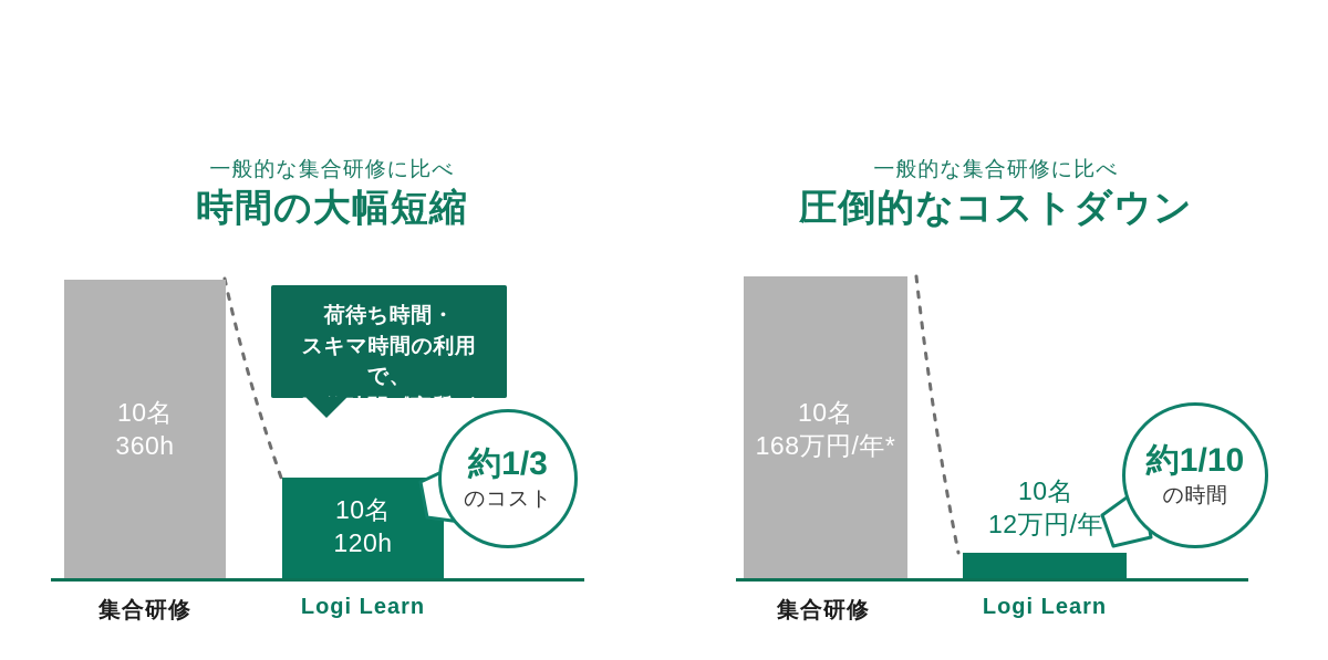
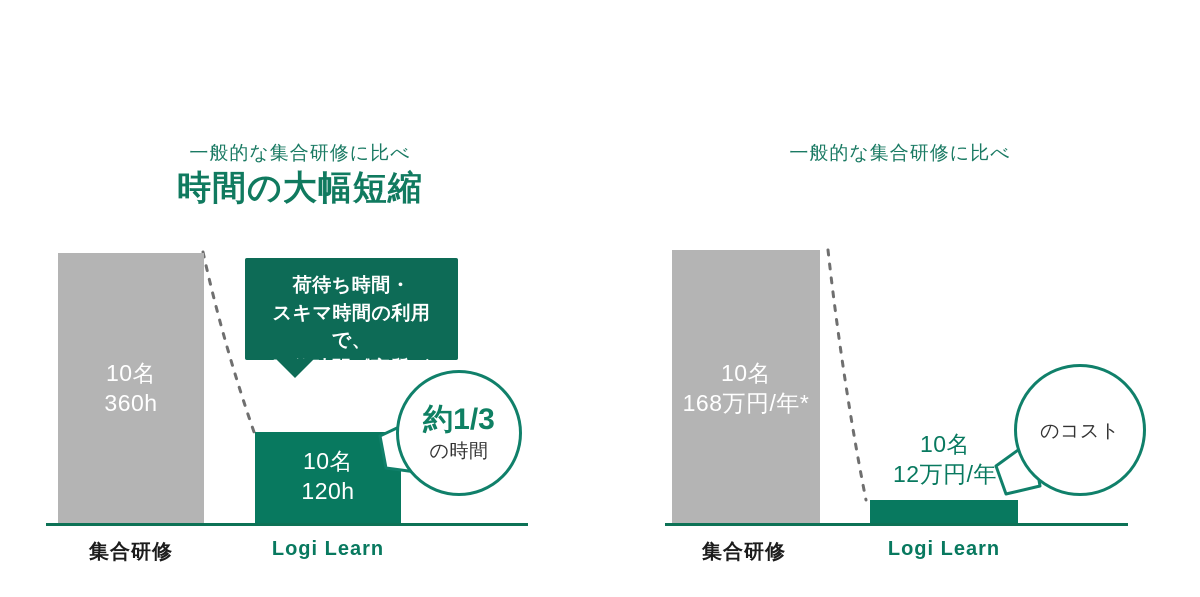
  一般的な集合研修に比べ
  時間の大幅短縮
  10名
  360h
  10名
  120h
  集合研修
  Logi Learn
  荷待ち時間・
  スキマ時間の利用で、
  研修時間《実質ゼ
  約1/3
- のコスト
+ の時間
  一般的な集合研修に比べ
- 圧倒的なコストダウン
  10名
  168万円/年*
  10名
  12万円/年
  集合研修
  Logi Learn
- 約1/10
- の時間
+ のコスト
